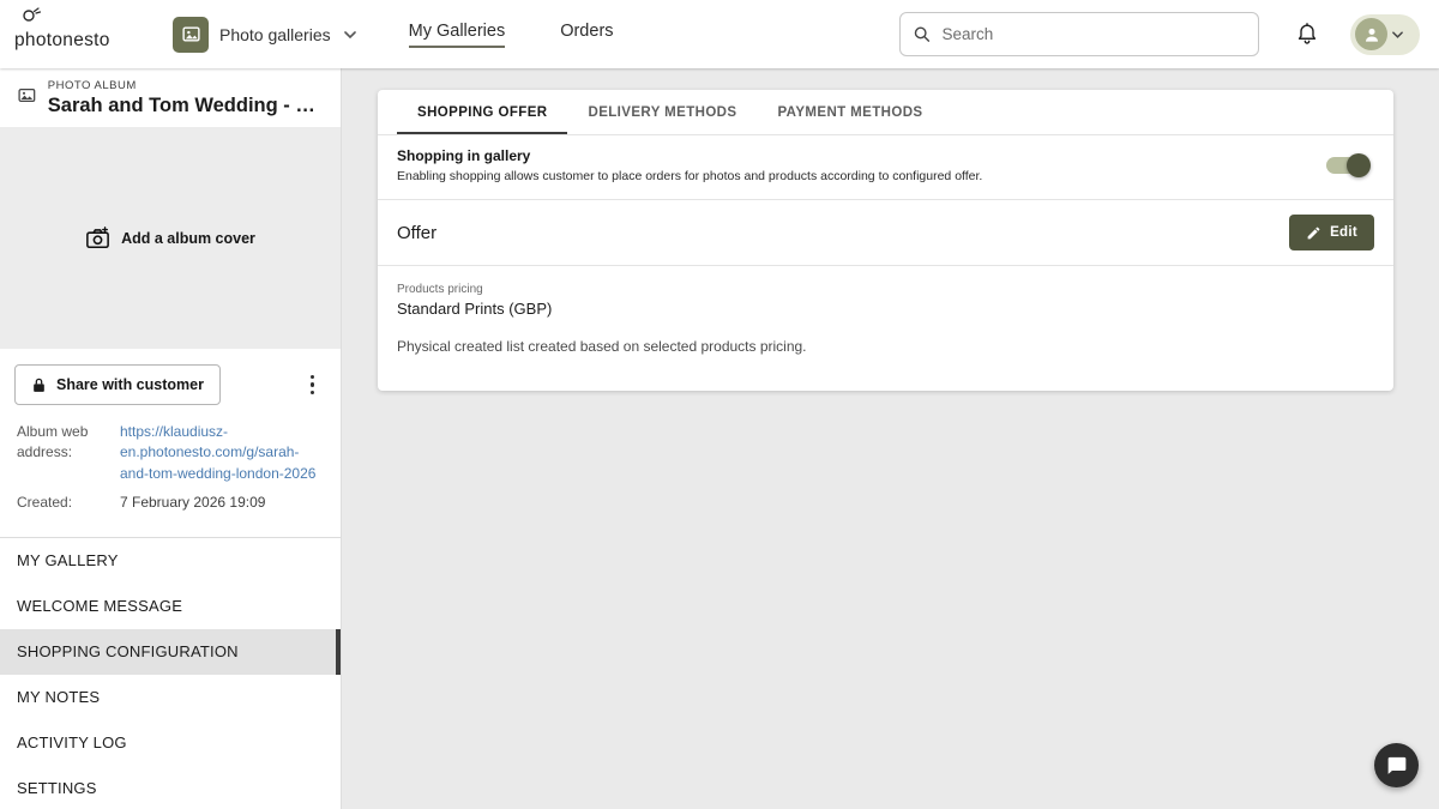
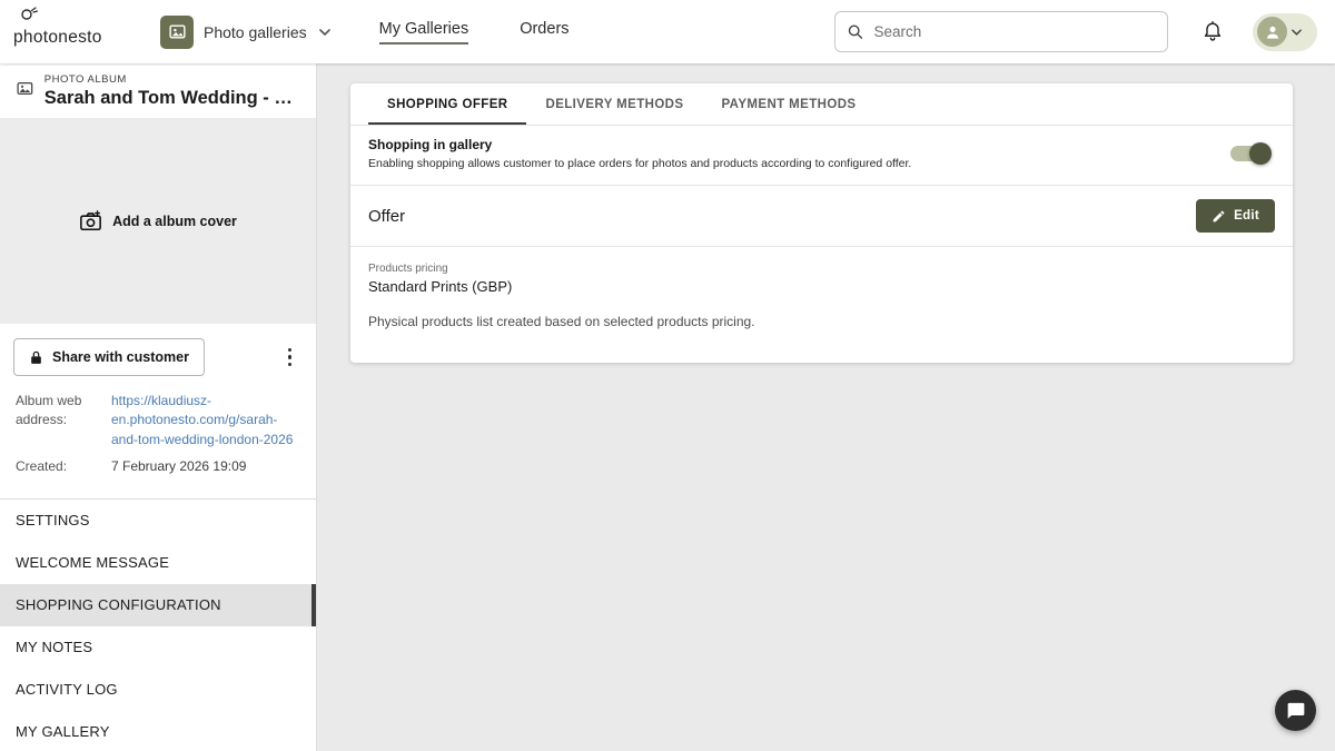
  photonesto
  Photo galleries
  My Galleries
  Orders
  Search
  PHOTO ALBUM
  Sarah and Tom Wedding - Lo
  Add a album cover
  Share with customer
  Album web address:
  https://klaudiusz-en.photonesto.com/g/sarah-and-tom-wedding-london-2026
  Created:
  7 February 2026 19:09
- MY GALLERY
+ SETTINGS
  WELCOME MESSAGE
  SHOPPING CONFIGURATION
  MY NOTES
  ACTIVITY LOG
- SETTINGS
+ MY GALLERY
  SHOPPING OFFER
  DELIVERY METHODS
  PAYMENT METHODS
  Shopping in gallery
  Enabling shopping allows customer to place orders for photos and products according to configured offer.
  Offer
  Edit
  Products pricing
  Standard Prints (GBP)
- Physical created list created based on selected products pricing.
+ Physical products list created based on selected products pricing.
